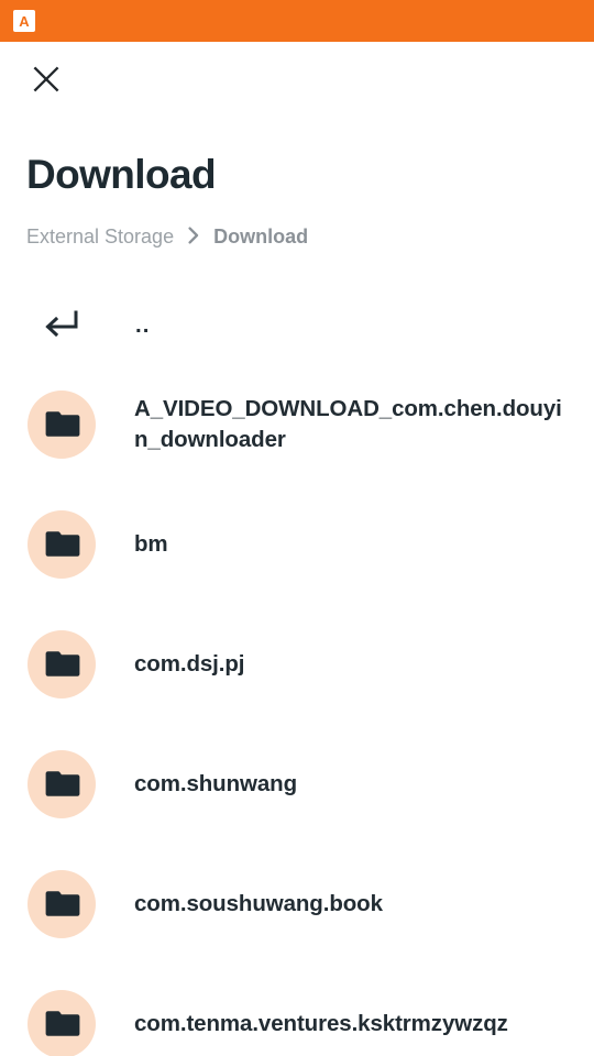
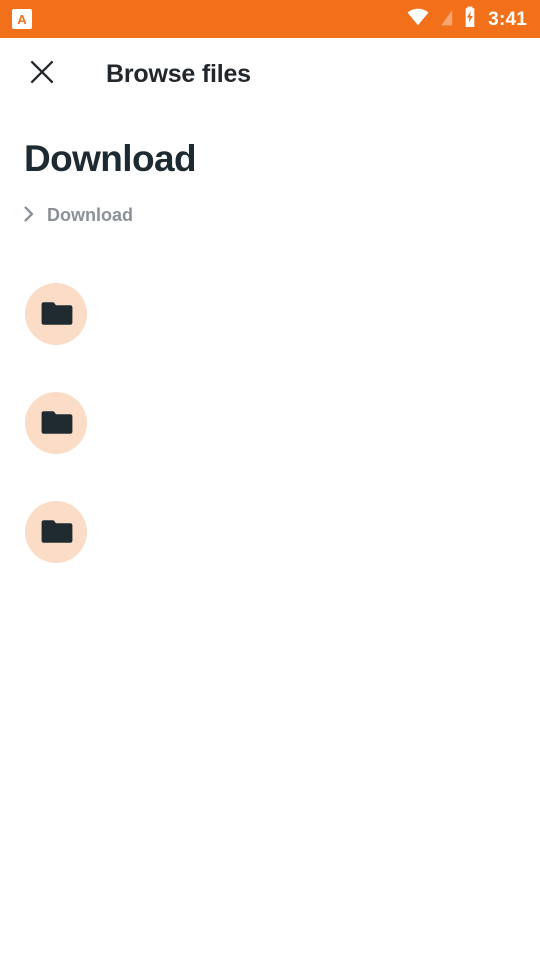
  A
+ 3:41
+ Browse files
  Download
- External Storage
  Download
- ..
- A_VIDEO_DOWNLOAD_com.chen.douyin_downloader
- bm
- com.dsj.pj
- com.shunwang
- com.soushuwang.book
- com.tenma.ventures.ksktrmzywzqz
